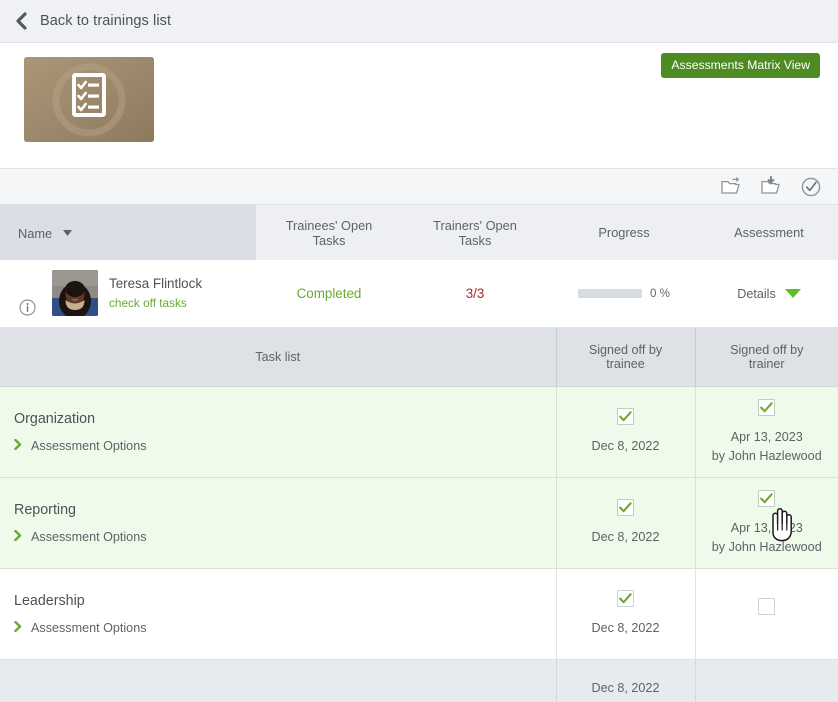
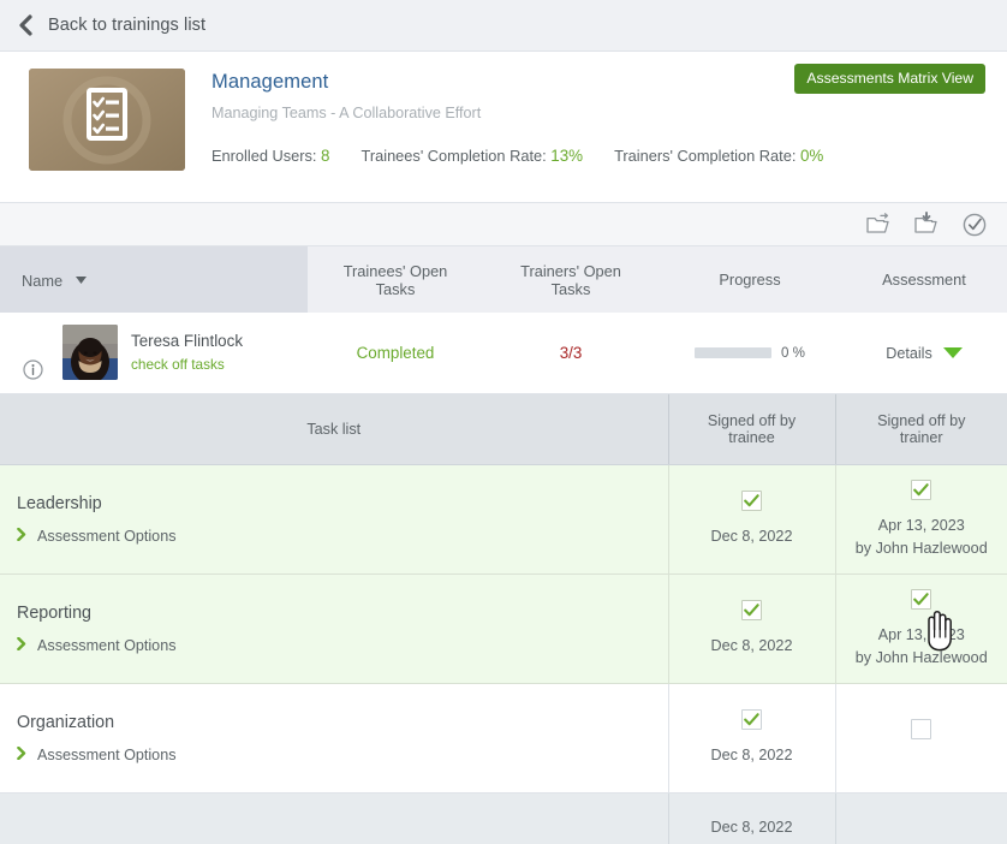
  Back to trainings list
+ Management
+ Managing Teams - A Collaborative Effort
+ Enrolled Users: 8
+ Trainees' Completion Rate: 13%
+ Trainers' Completion Rate: 0%
  Assessments Matrix View
  Name	Trainees' Open Tasks	Trainers' Open Tasks	Progress	Assessment
  Teresa Flintlock check off tasks	Completed	3/3	0 %	Details
  Task list	Signed off by trainee	Signed off by trainer
- Organization Assessment Options	Dec 8, 2022	Apr 13, 2023 by John Hazlewood
+ Leadership Assessment Options	Dec 8, 2022	Apr 13, 2023 by John Hazlewood
  Reporting Assessment Options	Dec 8, 2022	Apr 13,23 by John Hazlewood
- Leadership Assessment Options	Dec 8, 2022
+ Organization Assessment Options	Dec 8, 2022
  	Dec 8, 2022
